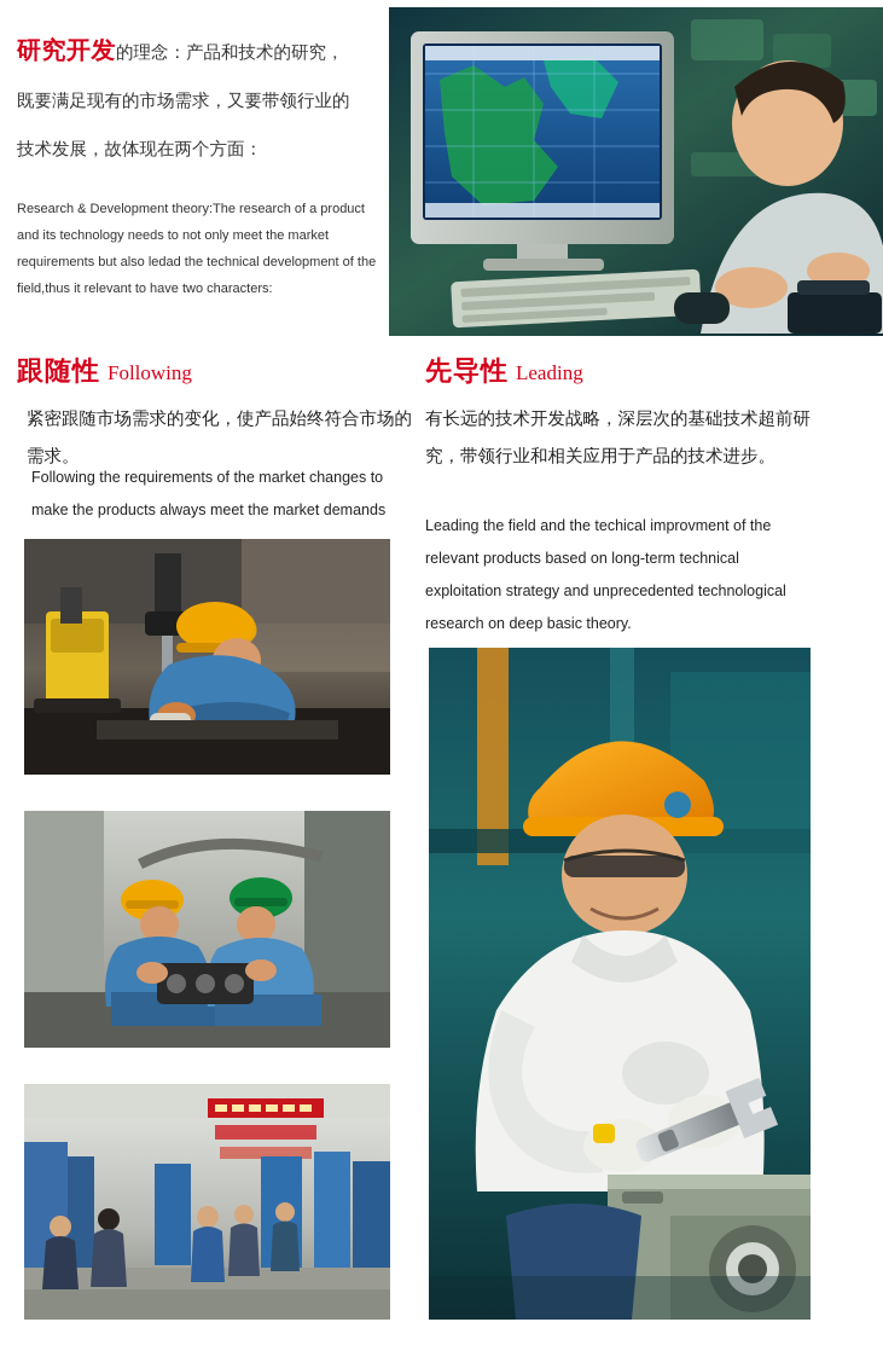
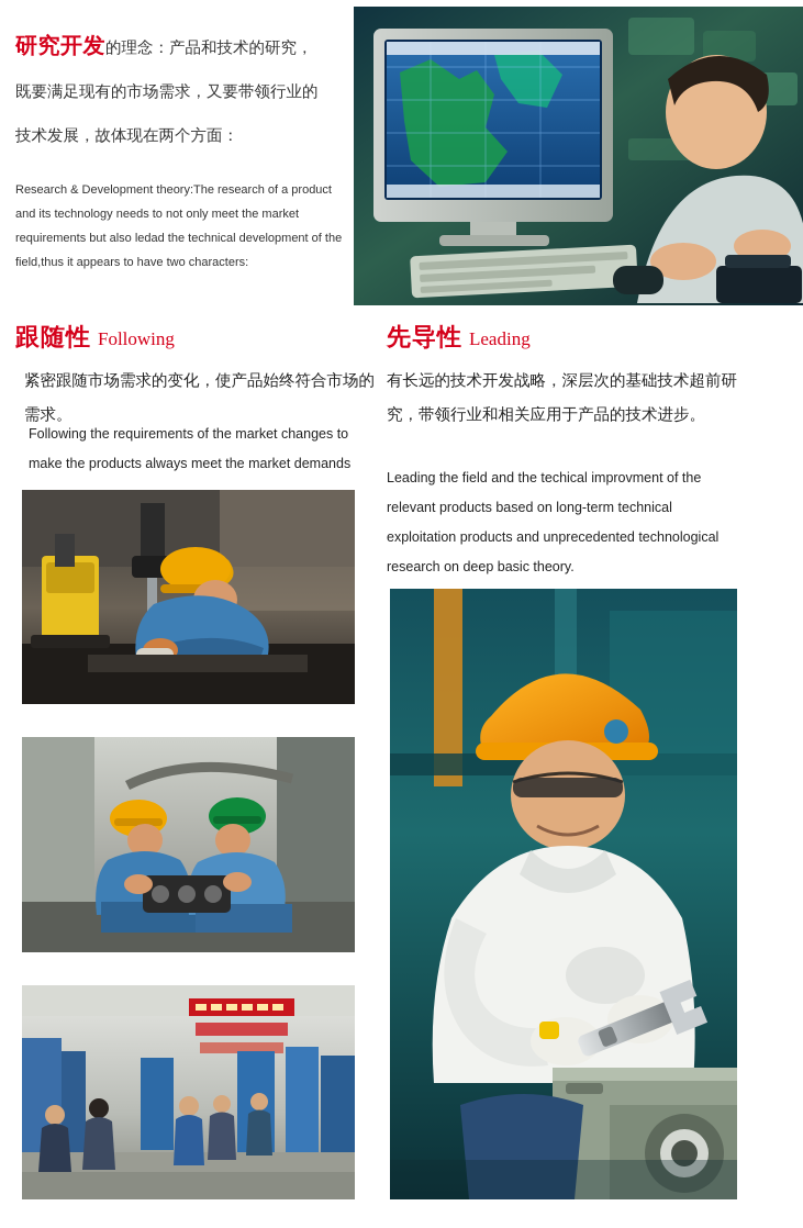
  研究开发的理念：产品和技术的研究，
  既要满足现有的市场需求，又要带领行业的
  技术发展，故体现在两个方面：
- Research & Development theory:The research of a product and its technology needs to not only meet the market requirements but also ledad the technical development of the field,thus it relevant to have two characters:
+ Research & Development theory:The research of a product and its technology needs to not only meet the market requirements but also ledad the technical development of the field,thus it appears to have two characters:
  跟随性 Following
  紧密跟随市场需求的变化，使产品始终符合市场的需求。
  Following the requirements of the market changes to make the products always meet the market demands
  先导性 Leading
  有长远的技术开发战略，深层次的基础技术超前研究，带领行业和相关应用于产品的技术进步。
- Leading the field and the techical improvment of the relevant products based on long-term technical exploitation strategy and unprecedented technological research on deep basic theory.
+ Leading the field and the techical improvment of the relevant products based on long-term technical exploitation products and unprecedented technological research on deep basic theory.
